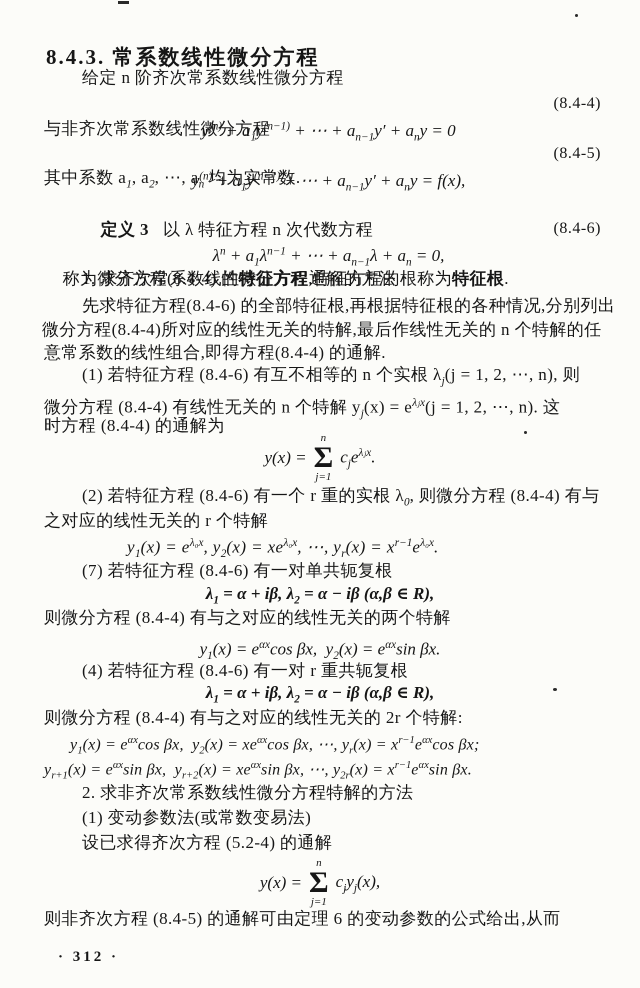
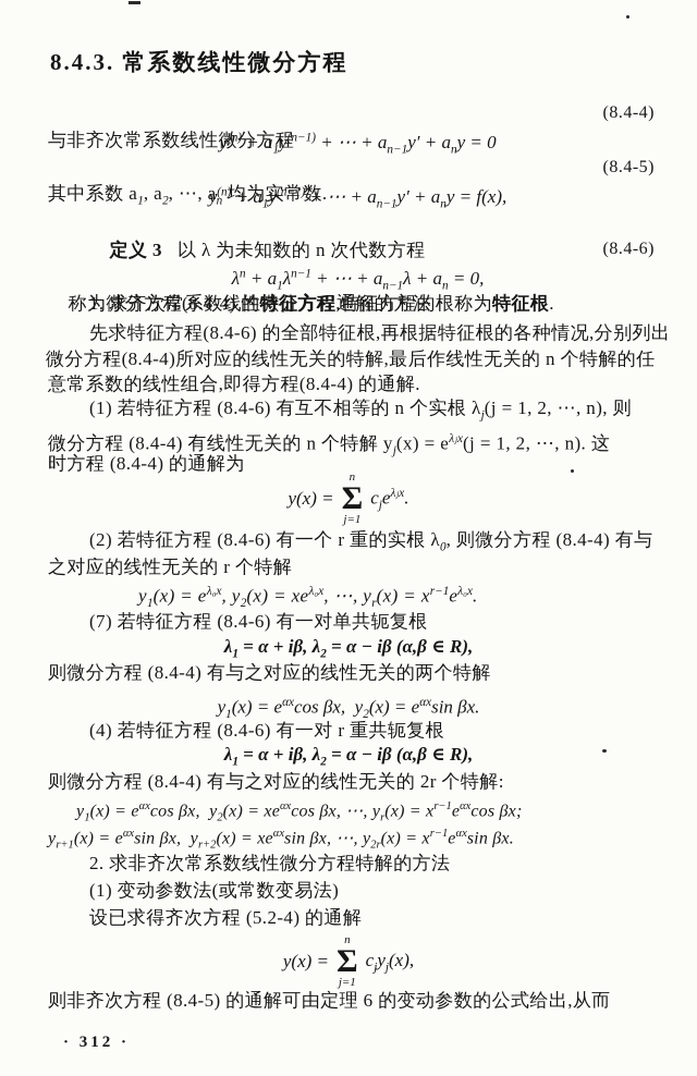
  8.4.3. 常系数线性微分方程
- 给定 n 阶齐次常系数线性微分方程
  y(n) + a1y(n−1) + ⋯ + an−1y′ + any = 0
  (8.4-4)
  与非齐次常系数线性微分方程
  y(n) + a1y(n−1) + ⋯ + an−1y′ + any = f(x),
  (8.4-5)
  其中系数 a1, a2, ⋯, an 均为实常数.
- 定义 3 以 λ 特征方程 n 次代数方程
+ 定义 3 以 λ 为未知数的 n 次代数方程
  λn + a1λn−1 + ⋯ + an−1λ + an = 0,
  (8.4-6)
  称为微分方程(8.4-4) 的特征方程,特征方程的根称为特征根.
  1. 求齐次常系数线性微分方程通解的方法
  先求特征方程(8.4-6) 的全部特征根,再根据特征根的各种情况,分别列出
  微分方程(8.4-4)所对应的线性无关的特解,最后作线性无关的 n 个特解的任
  意常系数的线性组合,即得方程(8.4-4) 的通解.
  (1) 若特征方程 (8.4-6) 有互不相等的 n 个实根 λj(j = 1, 2, ⋯, n), 则
  微分方程 (8.4-4) 有线性无关的 n 个特解 yj(x) = eλⱼx(j = 1, 2, ⋯, n). 这
  时方程 (8.4-4) 的通解为
  y(x) =
  n
  Σ
  j=1
  cjeλⱼx.
  (2) 若特征方程 (8.4-6) 有一个 r 重的实根 λ0, 则微分方程 (8.4-4) 有与
  之对应的线性无关的 r 个特解
  y1(x) = eλ₀x, y2(x) = xeλ₀x, ⋯, yr(x) = xr−1eλ₀x.
  (7) 若特征方程 (8.4-6) 有一对单共轭复根
  λ1 = α + iβ, λ2 = α − iβ (α,β ∈ R),
  则微分方程 (8.4-4) 有与之对应的线性无关的两个特解
  y1(x) = eαxcos βx, y2(x) = eαxsin βx.
  (4) 若特征方程 (8.4-6) 有一对 r 重共轭复根
  λ1 = α + iβ, λ2 = α − iβ (α,β ∈ R),
  则微分方程 (8.4-4) 有与之对应的线性无关的 2r 个特解:
  y1(x) = eαxcos βx, y2(x) = xeαxcos βx, ⋯, yr(x) = xr−1eαxcos βx;
  yr+1(x) = eαxsin βx, yr+2(x) = xeαxsin βx, ⋯, y2r(x) = xr−1eαxsin βx.
  2. 求非齐次常系数线性微分方程特解的方法
  (1) 变动参数法(或常数变易法)
  设已求得齐次方程 (5.2-4) 的通解
  y(x) =
  n
  Σ
  j=1
  cjyj(x),
  则非齐次方程 (8.4-5) 的通解可由定理 6 的变动参数的公式给出,从而
  · 312 ·
